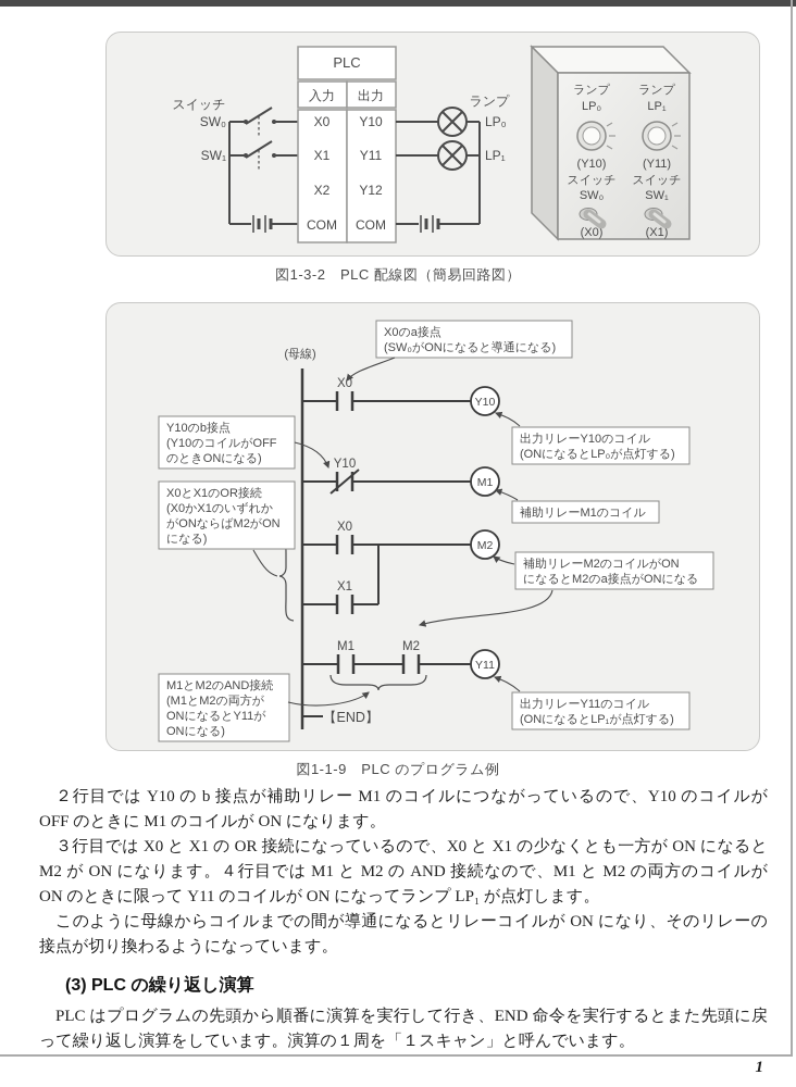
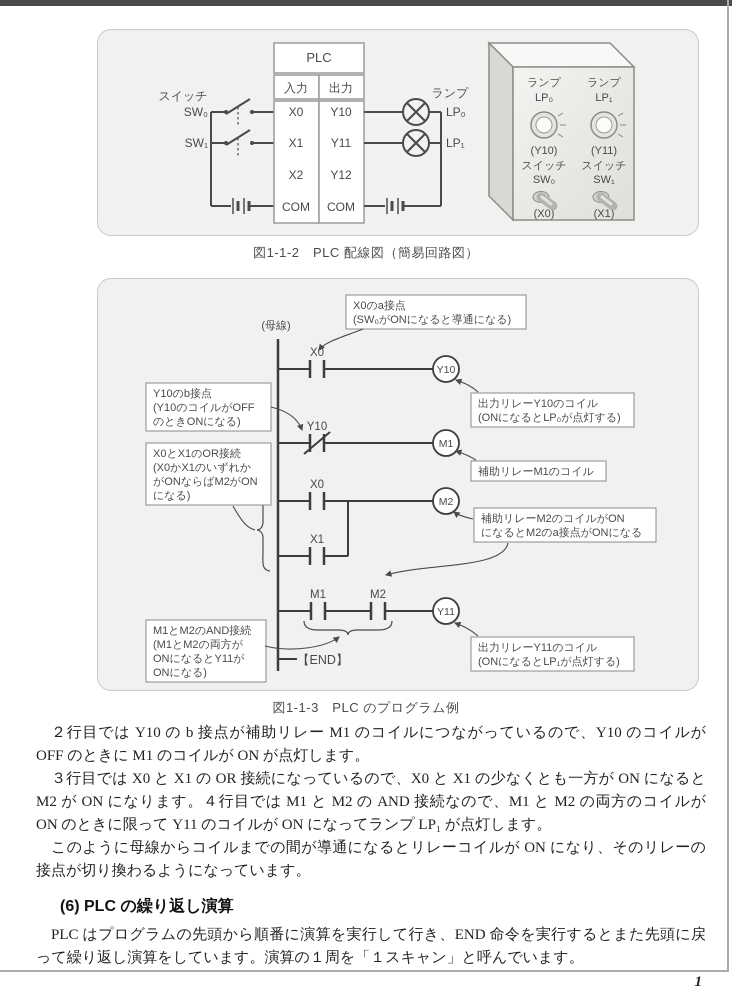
  スイッチ
  SW₀
  SW₁
  PLC
  入力
  出力
  X0
  X1
  X2
  COM
  Y10
  Y11
  Y12
  COM
  ランプ
  LP₀
  LP₁
  ランプ
  ランプ
  LP₀
  LP₁
  (Y10)
  (Y11)
  スイッチ
  スイッチ
  SW₀
  SW₁
  (X0)
  (X1)
- 図1-3-2 PLC 配線図（簡易回路図）
+ 図1-1-2 PLC 配線図（簡易回路図）
  (母線)
  X0
  Y10
  Y10
  M1
  X0
  X1
  M2
  M1
  M2
  Y11
  【END】
  X0のa接点
  (SW₀がONになると導通になる)
  出力リレーY10のコイル
  (ONになるとLP₀が点灯する)
  補助リレーM1のコイル
  Y10のb接点
  (Y10のコイルがOFF
  のときONになる)
  X0とX1のOR接続
  (X0かX1のいずれか
  がONならばM2がON
  になる)
  補助リレーM2のコイルがON
  になるとM2のa接点がONになる
  M1とM2のAND接続
  (M1とM2の両方が
  ONになるとY11が
  ONになる)
  出力リレーY11のコイル
  (ONになるとLP₁が点灯する)
- 図1-1-9 PLC のプログラム例
+ 図1-1-3 PLC のプログラム例
- ２行目では Y10 の b 接点が補助リレー M1 のコイルにつながっているので、Y10 のコイルが OFF のときに M1 のコイルが ON になります。
+ ２行目では Y10 の b 接点が補助リレー M1 のコイルにつながっているので、Y10 のコイルが OFF のときに M1 のコイルが ON が点灯します。
  ３行目では X0 と X1 の OR 接続になっているので、X0 と X1 の少なくとも一方が ON になると M2 が ON になります。４行目では M1 と M2 の AND 接続なので、M1 と M2 の両方のコイルが ON のときに限って Y11 のコイルが ON になってランプ LP₁ が点灯します。
  このように母線からコイルまでの間が導通になるとリレーコイルが ON になり、そのリレーの接点が切り換わるようになっています。
- (3) PLC の繰り返し演算
+ (6) PLC の繰り返し演算
  PLC はプログラムの先頭から順番に演算を実行して行き、END 命令を実行するとまた先頭に戻って繰り返し演算をしています。演算の１周を「１スキャン」と呼んでいます。
  1
